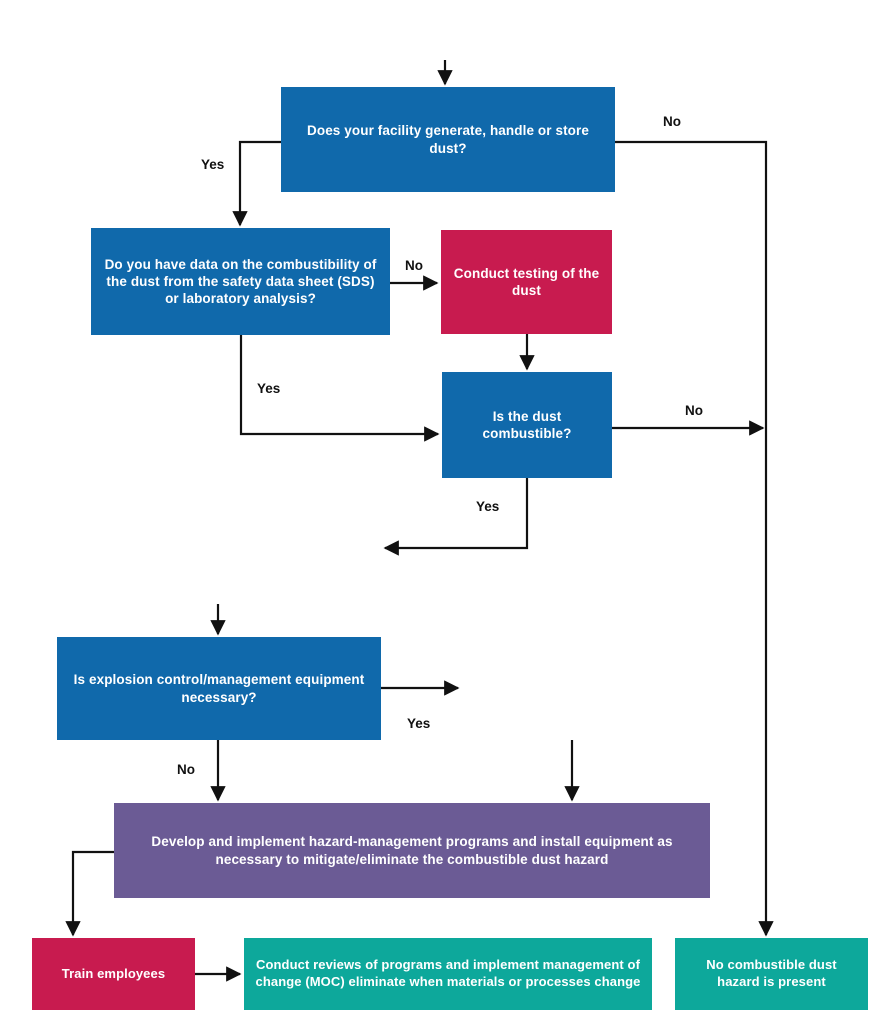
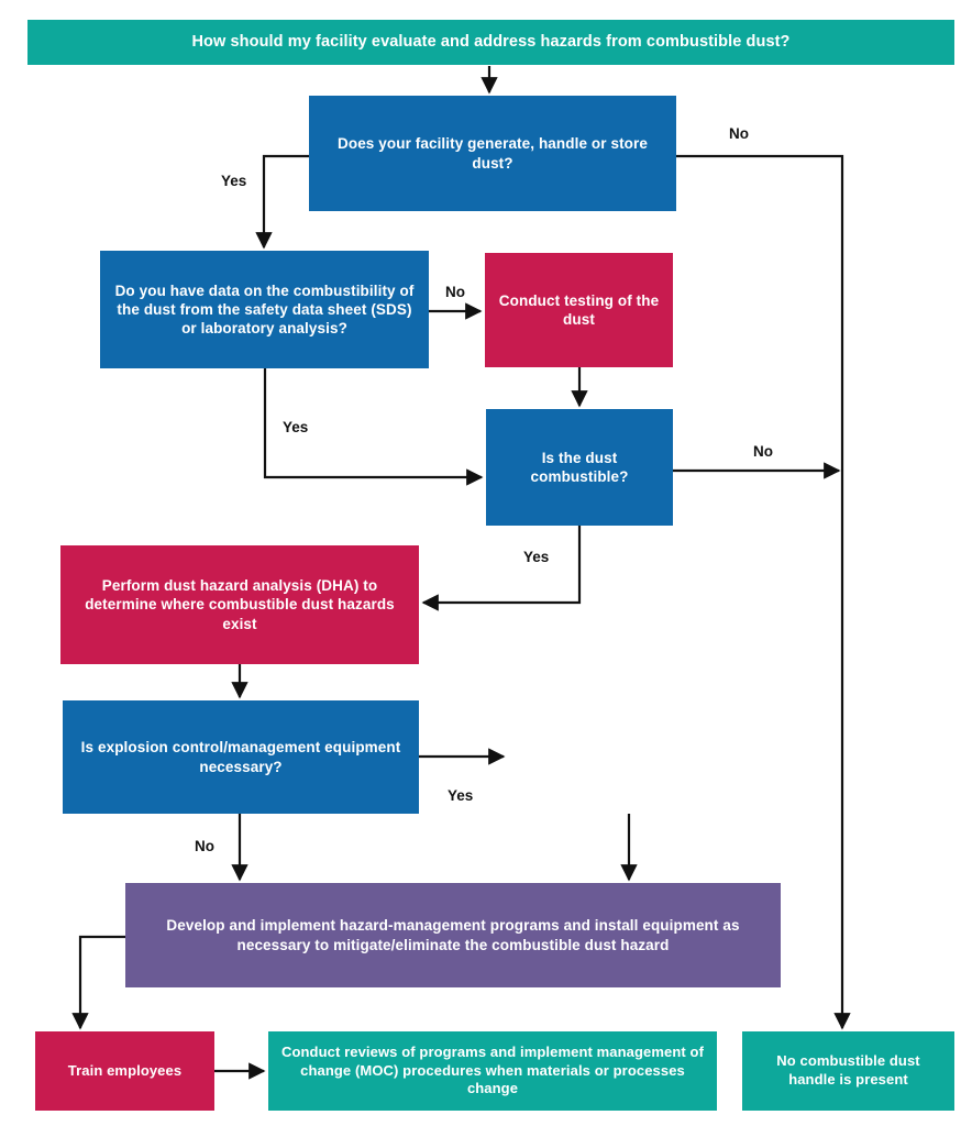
+ How should my facility evaluate and address hazards from combustible dust?
  Does your facility generate, handle or store dust?
  Do you have data on the combustibility of the dust from the safety data sheet (SDS) or laboratory analysis?
  Conduct testing of the dust
  Is the dust combustible?
+ Perform dust hazard analysis (DHA) to determine where combustible dust hazards exist
  Is explosion control/management equipment necessary?
  Develop and implement hazard-management programs and install equipment as necessary to mitigate/eliminate the combustible dust hazard
  Train employees
- Conduct reviews of programs and implement management of change (MOC) eliminate when materials or processes change
+ Conduct reviews of programs and implement management of change (MOC) procedures when materials or processes change
- No combustible dust hazard is present
+ No combustible dust handle is present
  Yes
  No
  No
  Yes
  No
  Yes
  Yes
  No
